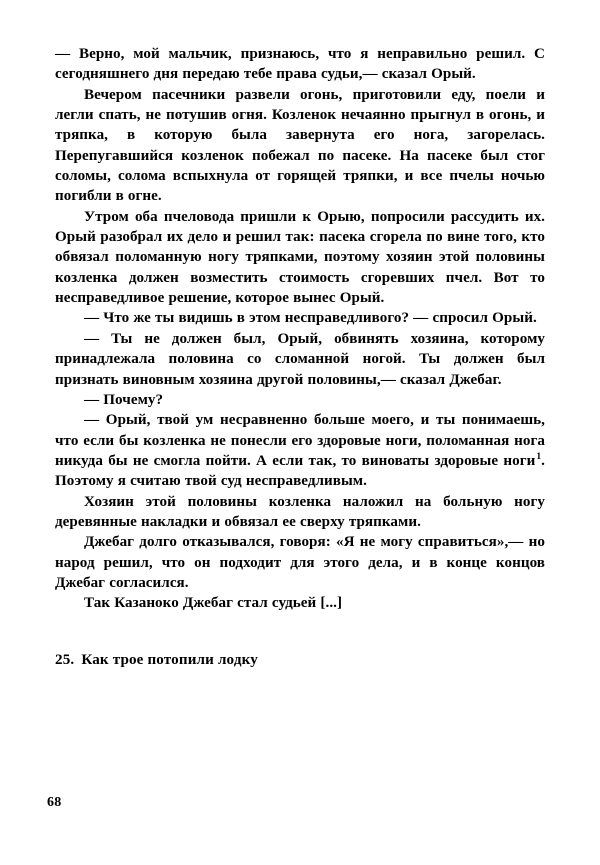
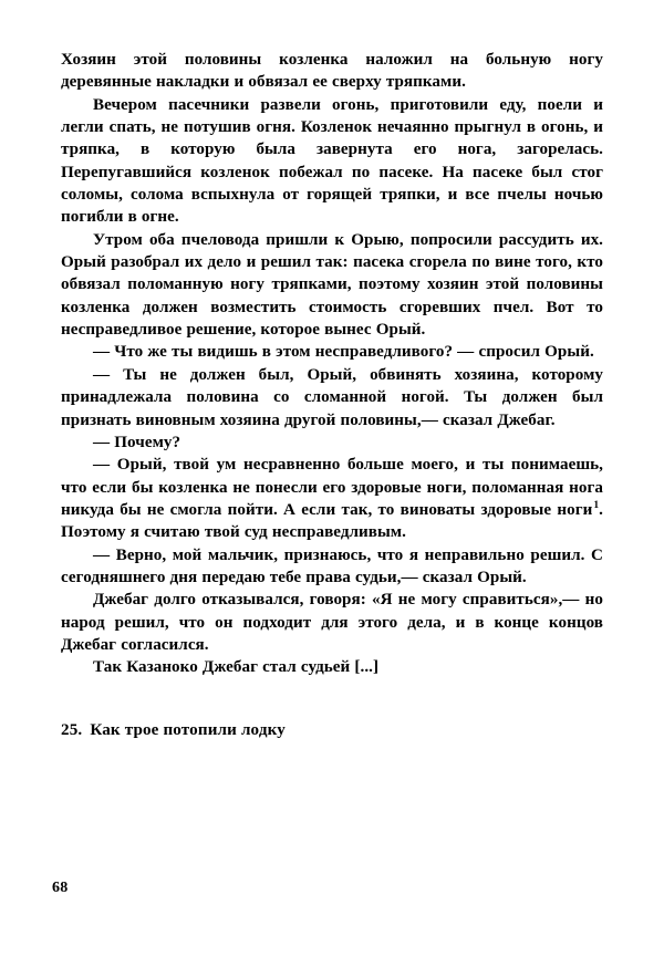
- — Верно, мой мальчик, признаюсь, что я неправильно решил. С сегодняшнего дня передаю тебе права судьи,— сказал Орый.
+ Хозяин этой половины козленка наложил на больную ногу деревянные накладки и обвязал ее сверху тряпками.
  Вечером пасечники развели огонь, приготовили еду, поели и легли спать, не потушив огня. Козленок нечаянно прыгнул в огонь, и тряпка, в которую была завернута его нога, загорелась. Перепугавшийся козленок побежал по пасеке. На пасеке был стог соломы, солома вспыхнула от горящей тряпки, и все пчелы ночью погибли в огне.
  Утром оба пчеловода пришли к Орыю, попросили рассудить их. Орый разобрал их дело и решил так: пасека сгорела по вине того, кто обвязал поломанную ногу тряпками, поэтому хозяин этой половины козленка должен возместить стоимость сгоревших пчел. Вот то несправедливое решение, которое вынес Орый.
  — Что же ты видишь в этом несправедливого? — спросил Орый.
  — Ты не должен был, Орый, обвинять хозяина, которому принадлежала половина со сломанной ногой. Ты должен был признать виновным хозяина другой половины,— сказал Джебаг.
  — Почему?
  — Орый, твой ум несравненно больше моего, и ты понимаешь, что если бы козленка не понесли его здоровые ноги, поломанная нога никуда бы не смогла пойти. А если так, то виноваты здоровые ноги1. Поэтому я считаю твой суд несправедливым.
- Хозяин этой половины козленка наложил на больную ногу деревянные накладки и обвязал ее сверху тряпками.
+ — Верно, мой мальчик, признаюсь, что я неправильно решил. С сегодняшнего дня передаю тебе права судьи,— сказал Орый.
  Джебаг долго отказывался, говоря: «Я не могу справиться»,— но народ решил, что он подходит для этого дела, и в конце концов Джебаг согласился.
  Так Казаноко Джебаг стал судьей [...]
  25. Как трое потопили лодку
  68
